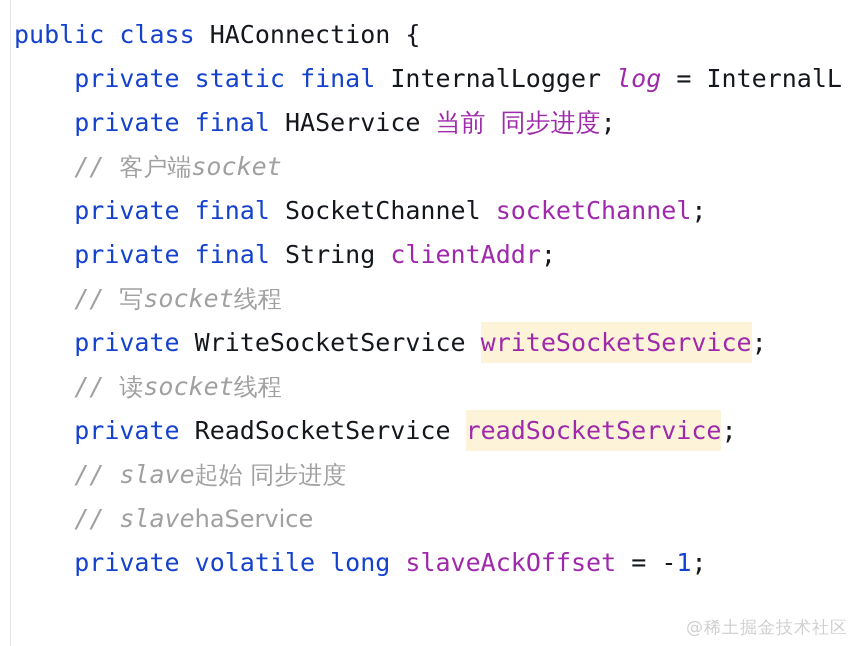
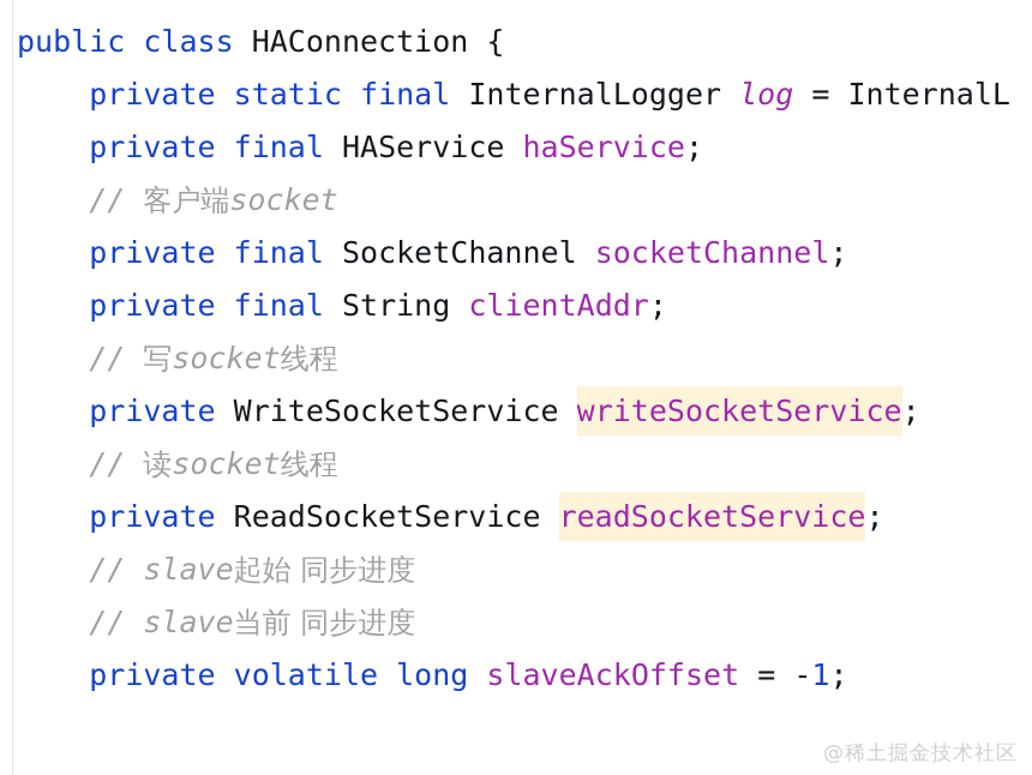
  public class HAConnection {
  private static final InternalLogger log = InternalL
- private final HAService 当前 同步进度;
+ private final HAService haService;
  // 客户端socket
  private final SocketChannel socketChannel;
  private final String clientAddr;
  // 写socket线程
  private WriteSocketService writeSocketService;
  // 读socket线程
  private ReadSocketService readSocketService;
  // slave起始 同步进度
- // slavehaService
+ // slave当前 同步进度
  private volatile long slaveAckOffset = -1;
  @稀土掘金技术社区
